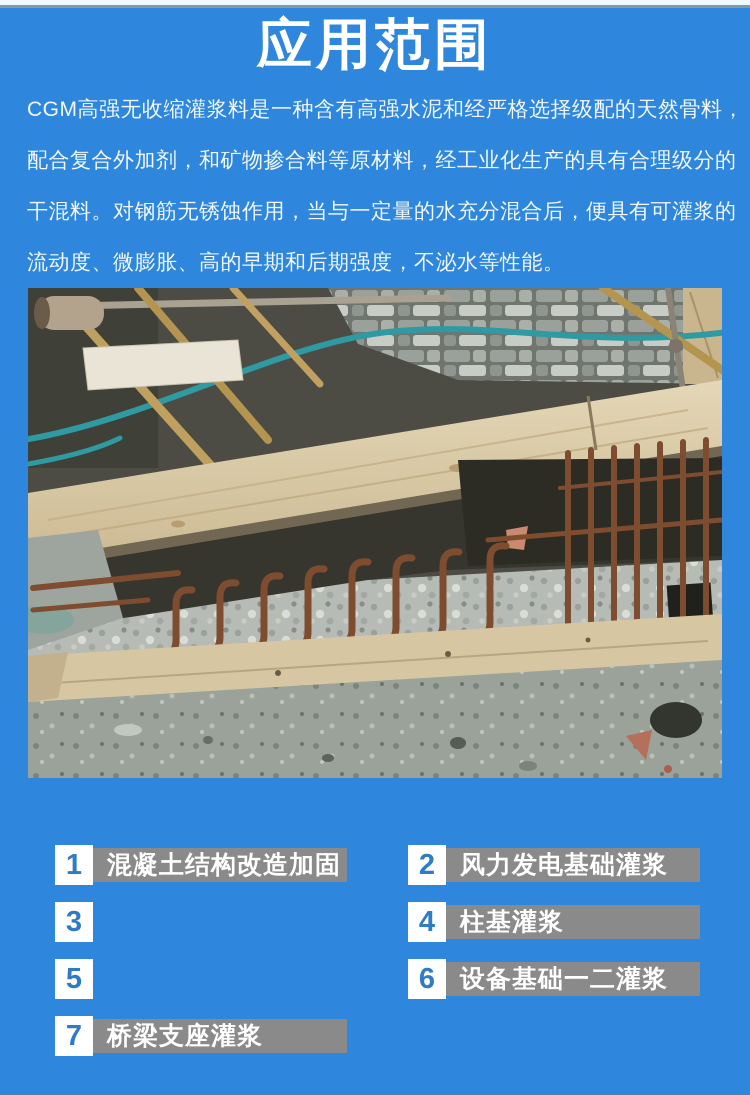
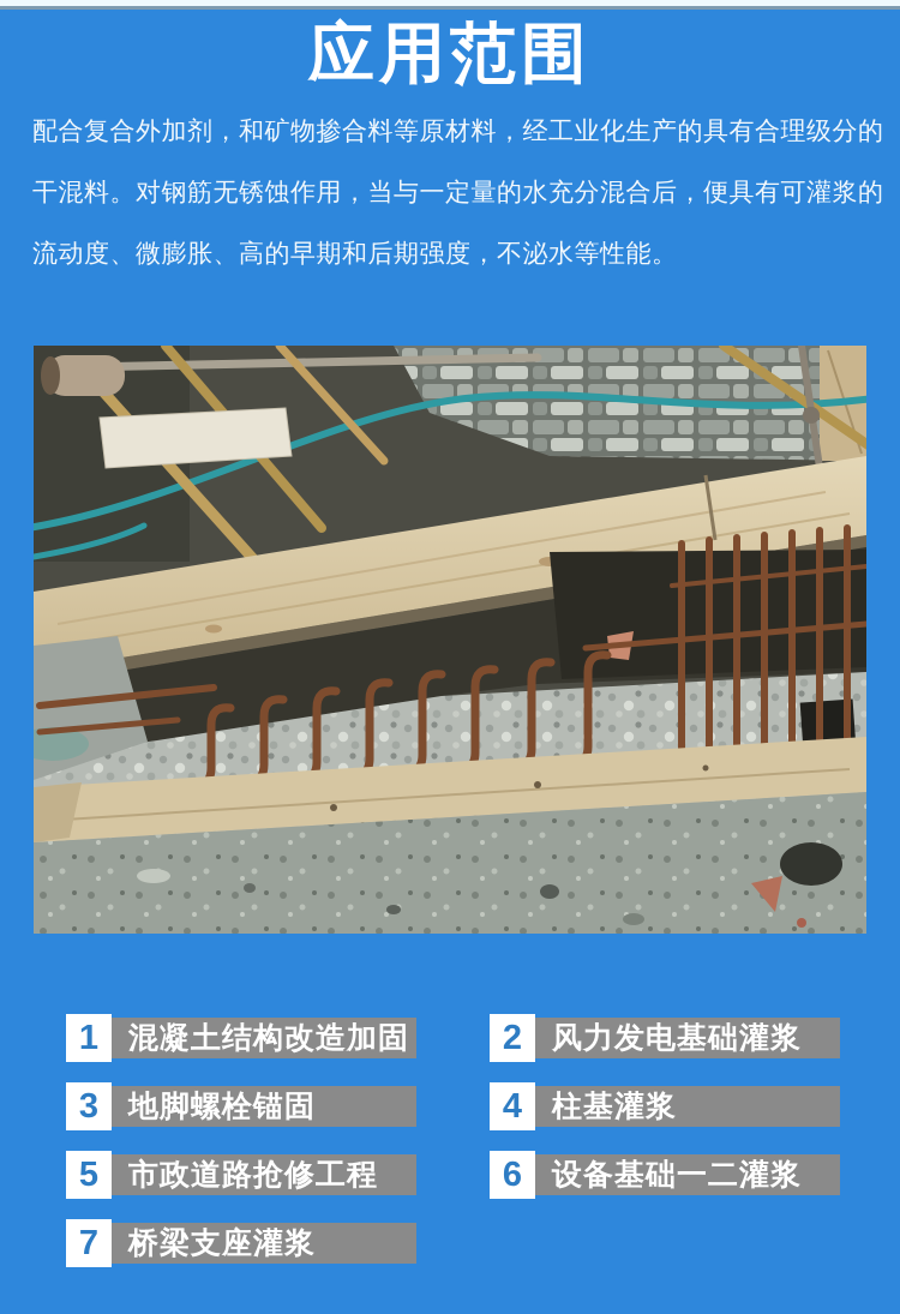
  应用范围
- CGM高强无收缩灌浆料是一种含有高强水泥和经严格选择级配的天然骨料，
  配合复合外加剂，和矿物掺合料等原材料，经工业化生产的具有合理级分的
  干混料。对钢筋无锈蚀作用，当与一定量的水充分混合后，便具有可灌浆的
  流动度、微膨胀、高的早期和后期强度，不泌水等性能。
  1
  混凝土结构改造加固
  2
  风力发电基础灌浆
  3
+ 地脚螺栓锚固
  4
  柱基灌浆
  5
+ 市政道路抢修工程
  6
  设备基础一二灌浆
  7
  桥梁支座灌浆
